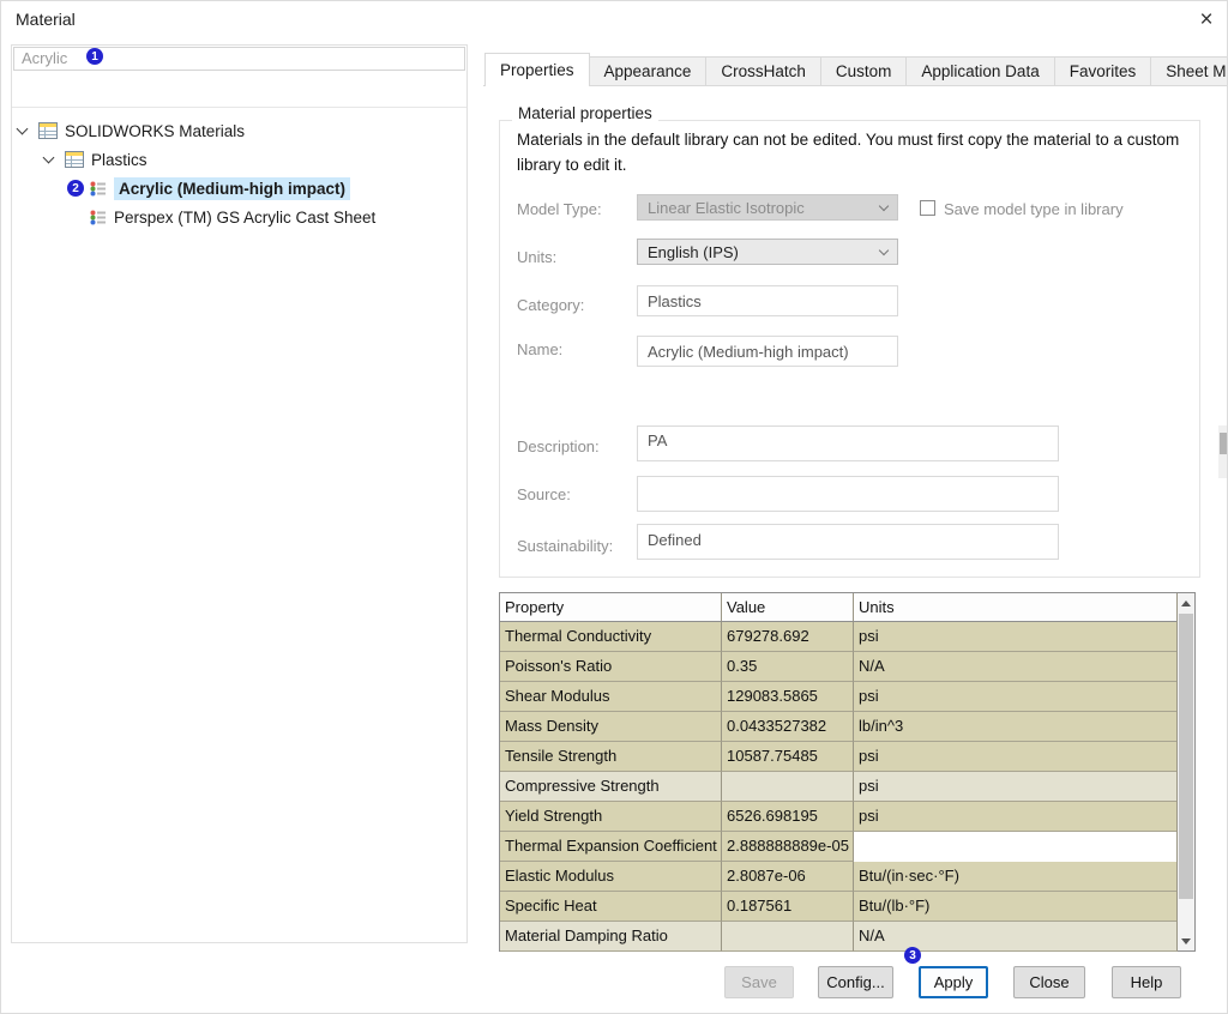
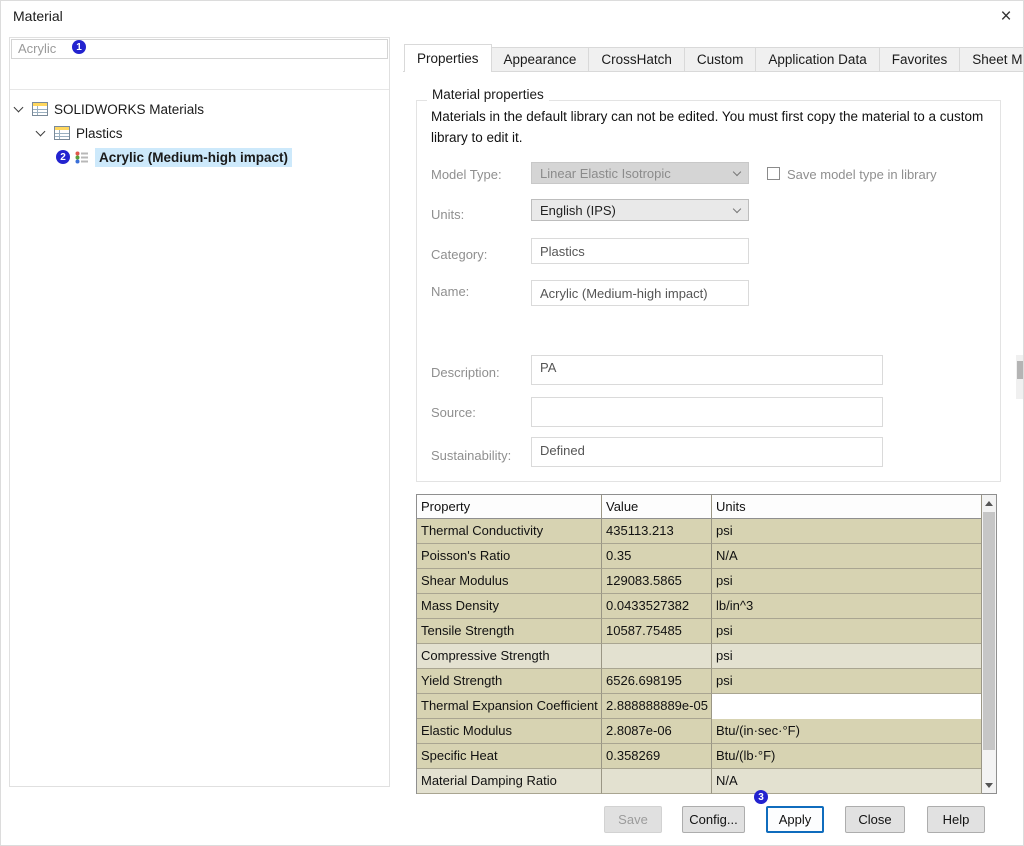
  Material
  ×
  Acrylic
  1
  SOLIDWORKS Materials
  Plastics
  2
  Acrylic (Medium-high impact)
- Perspex (TM) GS Acrylic Cast Sheet
  Properties
  Appearance
  CrossHatch
  Custom
  Application Data
  Favorites
  Material properties
  Materials in the default library can not be edited. You must first copy the material to a custom library to edit it.
  Model Type:
  Linear Elastic Isotropic
  Save model type in library
  Units:
  English (IPS)
  Category:
  Plastics
  Name:
  Acrylic (Medium-high impact)
  Description:
  PA
  Source:
  Sustainability:
  Defined
  Property
  Value
  Units
  Thermal Conductivity
- 679278.692
+ 435113.213
  psi
  Poisson's Ratio
  0.35
  N/A
  Shear Modulus
  129083.5865
  psi
  Mass Density
  0.0433527382
  lb/in^3
  Tensile Strength
  10587.75485
  psi
  Compressive Strength
  psi
  Yield Strength
  6526.698195
  psi
  Thermal Expansion Coefficient
  2.888888889e-05
  Elastic Modulus
  2.8087e-06
  Btu/(in·sec·°F)
  Specific Heat
- 0.187561
+ 0.358269
  Btu/(lb·°F)
  Material Damping Ratio
  N/A
  Save
  Config...
  Apply
  3
  Close
  Help
